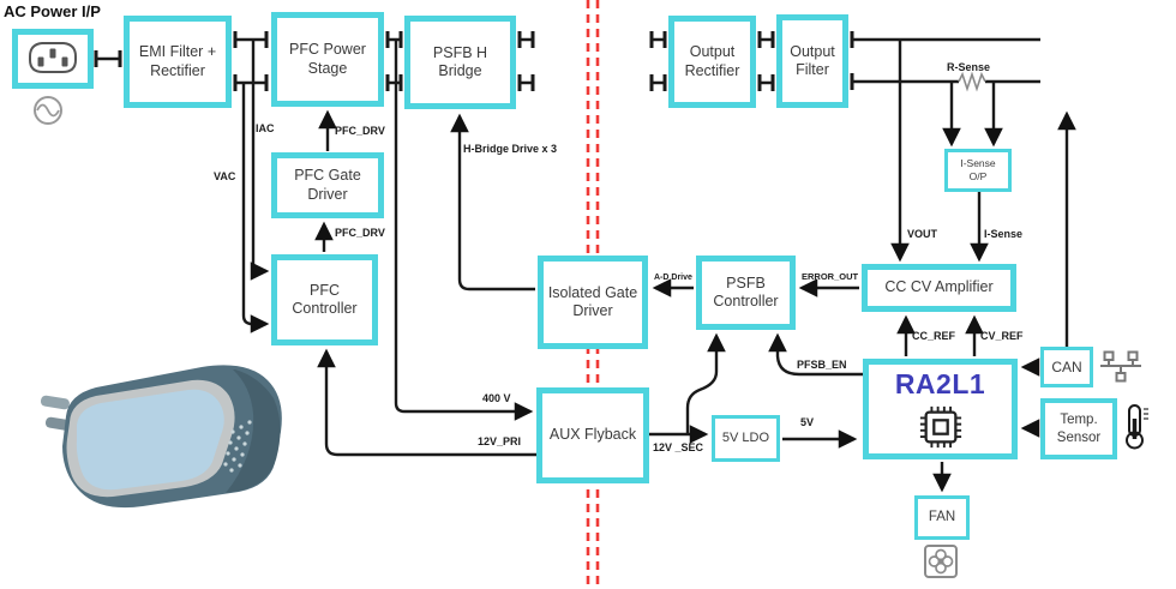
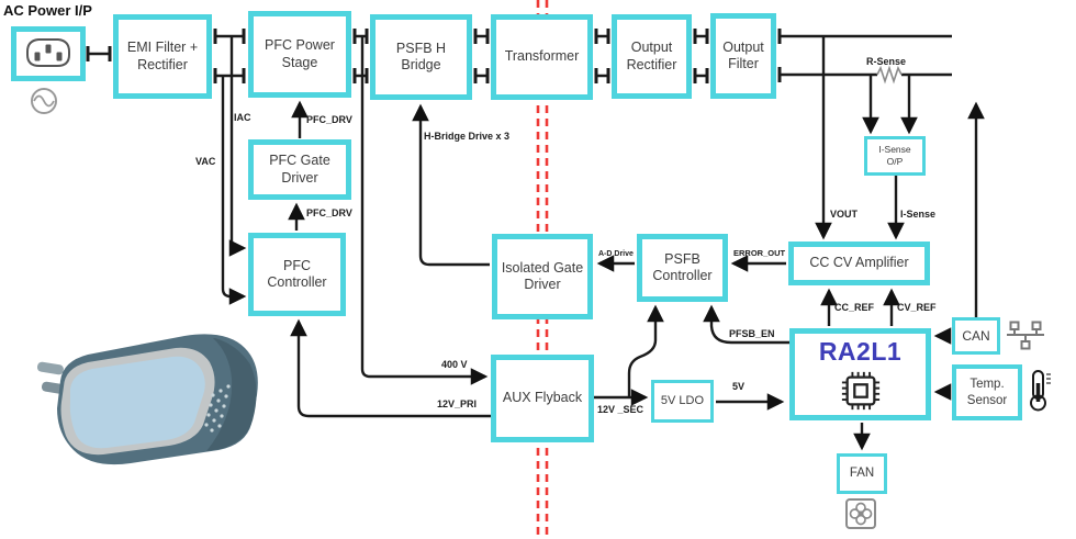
  AC Power I/P
  EMI Filter +
  Rectifier
  PFC Power
  Stage
  PSFB H
  Bridge
+ Transformer
  Output
  Rectifier
  Output
  Filter
  PFC Gate
  Driver
  PFC
  Controller
  Isolated Gate
  Driver
  PSFB
  Controller
  CC CV Amplifier
  I-Sense
  O/P
  RA2L1
  AUX Flyback
  5V LDO
  CAN
  Temp.
  Sensor
  FAN
  IAC
  VAC
  PFC_DRV
  PFC_DRV
  H-Bridge Drive x 3
  400 V
  12V_PRI
  12V _SEC
  5V
  ERROR_OUT
  PFSB_EN
  CC_REF
  CV_REF
  VOUT
  I-Sense
  R-Sense
